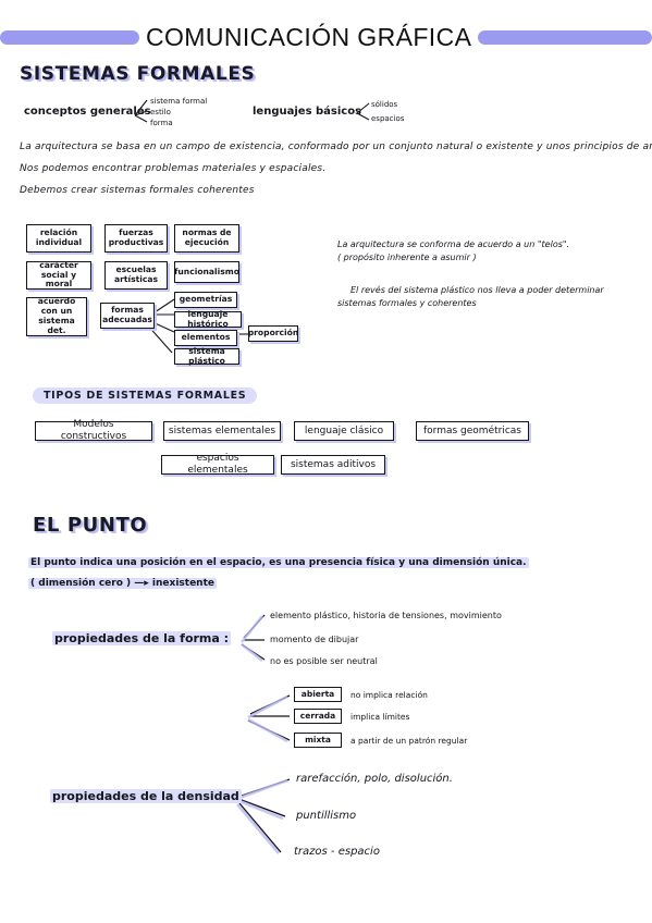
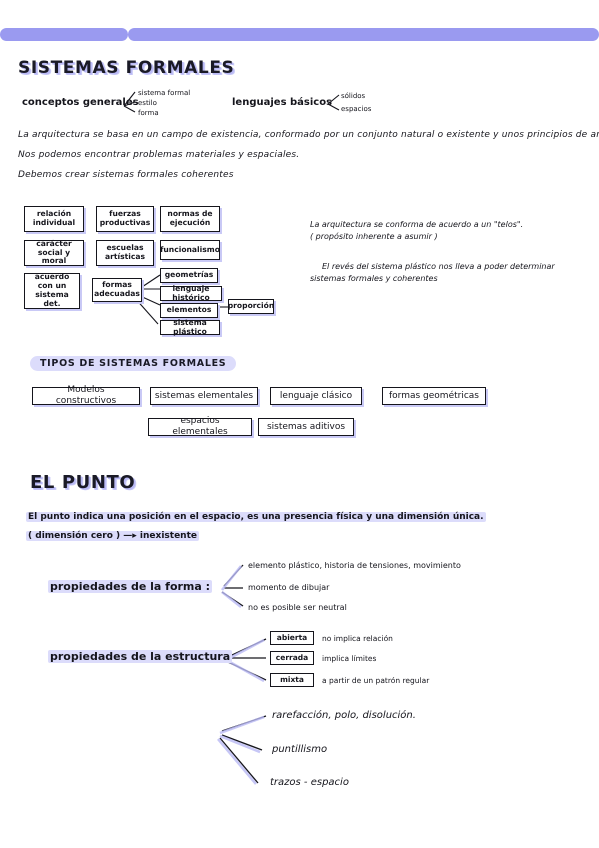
- COMUNICACIÓN GRÁFICA
  SISTEMAS FORMALES
  conceptos generales
  sistema formal
  estilo
  forma
  lenguajes básico
  sólidos
  espacios
  La arquitectura se basa en un campo de existencia, conformado por un conjunto natural o existente y unos principios de ar
  Nos podemos encontrar problemas materiales y espaciales.
  Debemos crear sistemas formales coherentes
  relación individual
  carácter social y moral
  acuerdo con un sistema det.
  fuerzas productivas
  escuelas artísticas
  formas adecuadas
  normas de ejecución
  funcionalismo
  geometrías
  lenguaje histórico
  elementos
  sistema plástico
  proporción
  La arquitectura se conforma de acuerdo a un "telos".
  ( propósito inherente a asumir )
  El revés del sistema plástico nos lleva a poder determinar
  sistemas formales y coherentes
  TIPOS DE SISTEMAS FORMALES
  Modelos constructivos
  sistemas elementales
  lenguaje clásico
  formas geométricas
  espacios elementales
  sistemas aditivos
  EL PUNTO
  El punto indica una posición en el espacio, es una presencia física y una dimensión única.
  ( dimensión cero ) —▸ inexistente
  propiedades de la forma :
  elemento plástico, historia de tensiones, movimiento
  momento de dibujar
  no es posible ser neutral
+ propiedades de la estructura
  abierta
  no implica relación
  cerrada
  implica límites
  mixta
  a partir de un patrón regular
- propiedades de la densidad
  rarefacción, polo, disolución.
  puntillismo
  trazos - espacio
